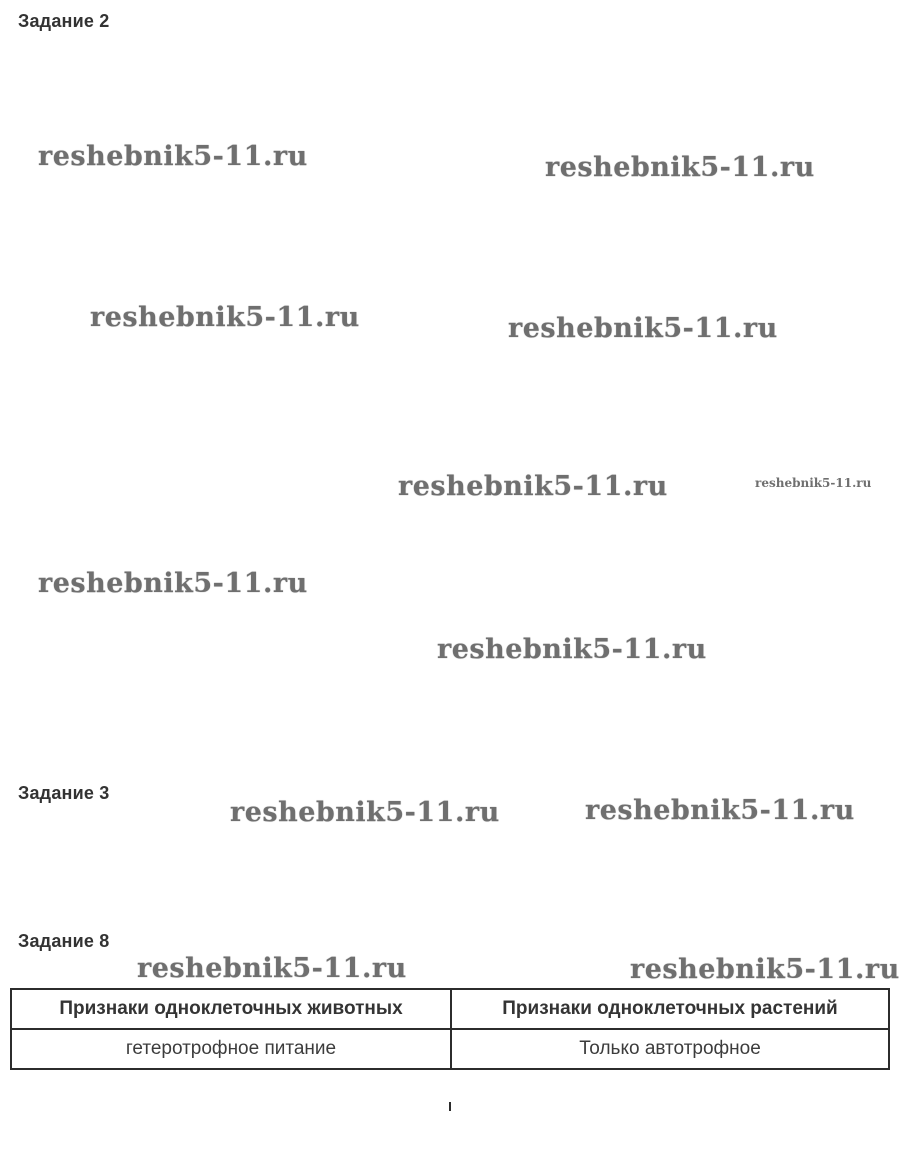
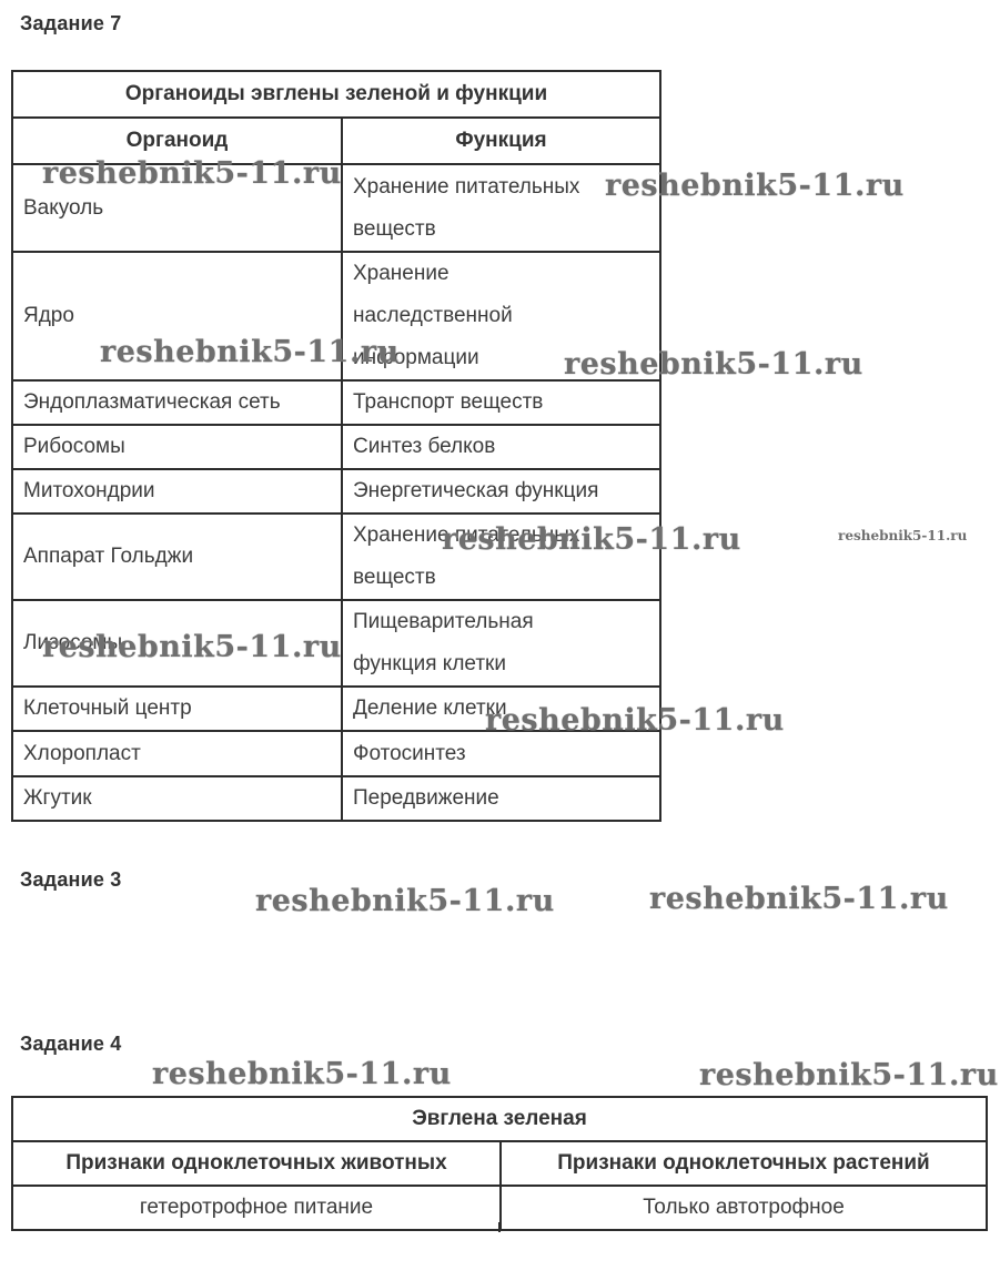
- Задание 2
+ Задание 7
+ Органоиды эвглены зеленой и функции
+ Органоид	Функция
+ Вакуоль	Хранение питательных веществ
+ Ядро	Хранение наследственной информации
+ Эндоплазматическая сеть	Транспорт веществ
+ Рибосомы	Синтез белков
+ Митохондрии	Энергетическая функция
+ Аппарат Гольджи	Хранение питательных веществ
+ Лизосомы	Пищеварительная функция клетки
+ Клеточный центр	Деление клетки
+ Хлоропласт	Фотосинтез
+ Жгутик	Передвижение
  Задание 3
- Задание 8
+ Задание 4
+ Эвглена зеленая
  Признаки одноклеточных животных	Признаки одноклеточных растений
  гетеротрофное питание	Только автотрофное
  reshebnik5-11.ru
  reshebnik5-11.ru
  reshebnik5-11.ru
  reshebnik5-11.ru
  reshebnik5-11.ru
  reshebnik5-11.ru
  reshebnik5-11.ru
  reshebnik5-11.ru
  reshebnik5-11.ru
  reshebnik5-11.ru
  reshebnik5-11.ru
  reshebnik5-11.ru
